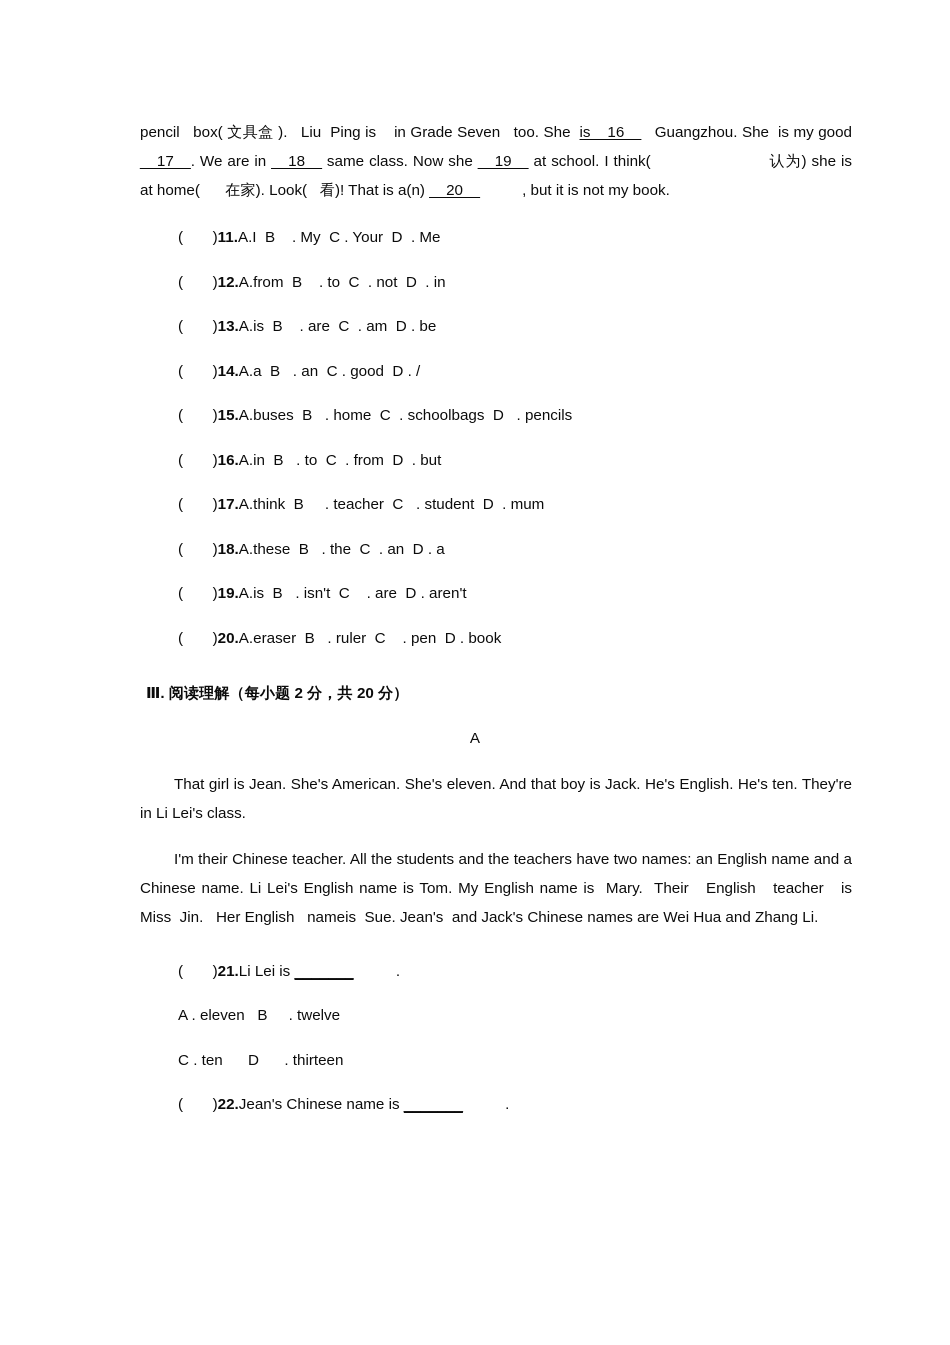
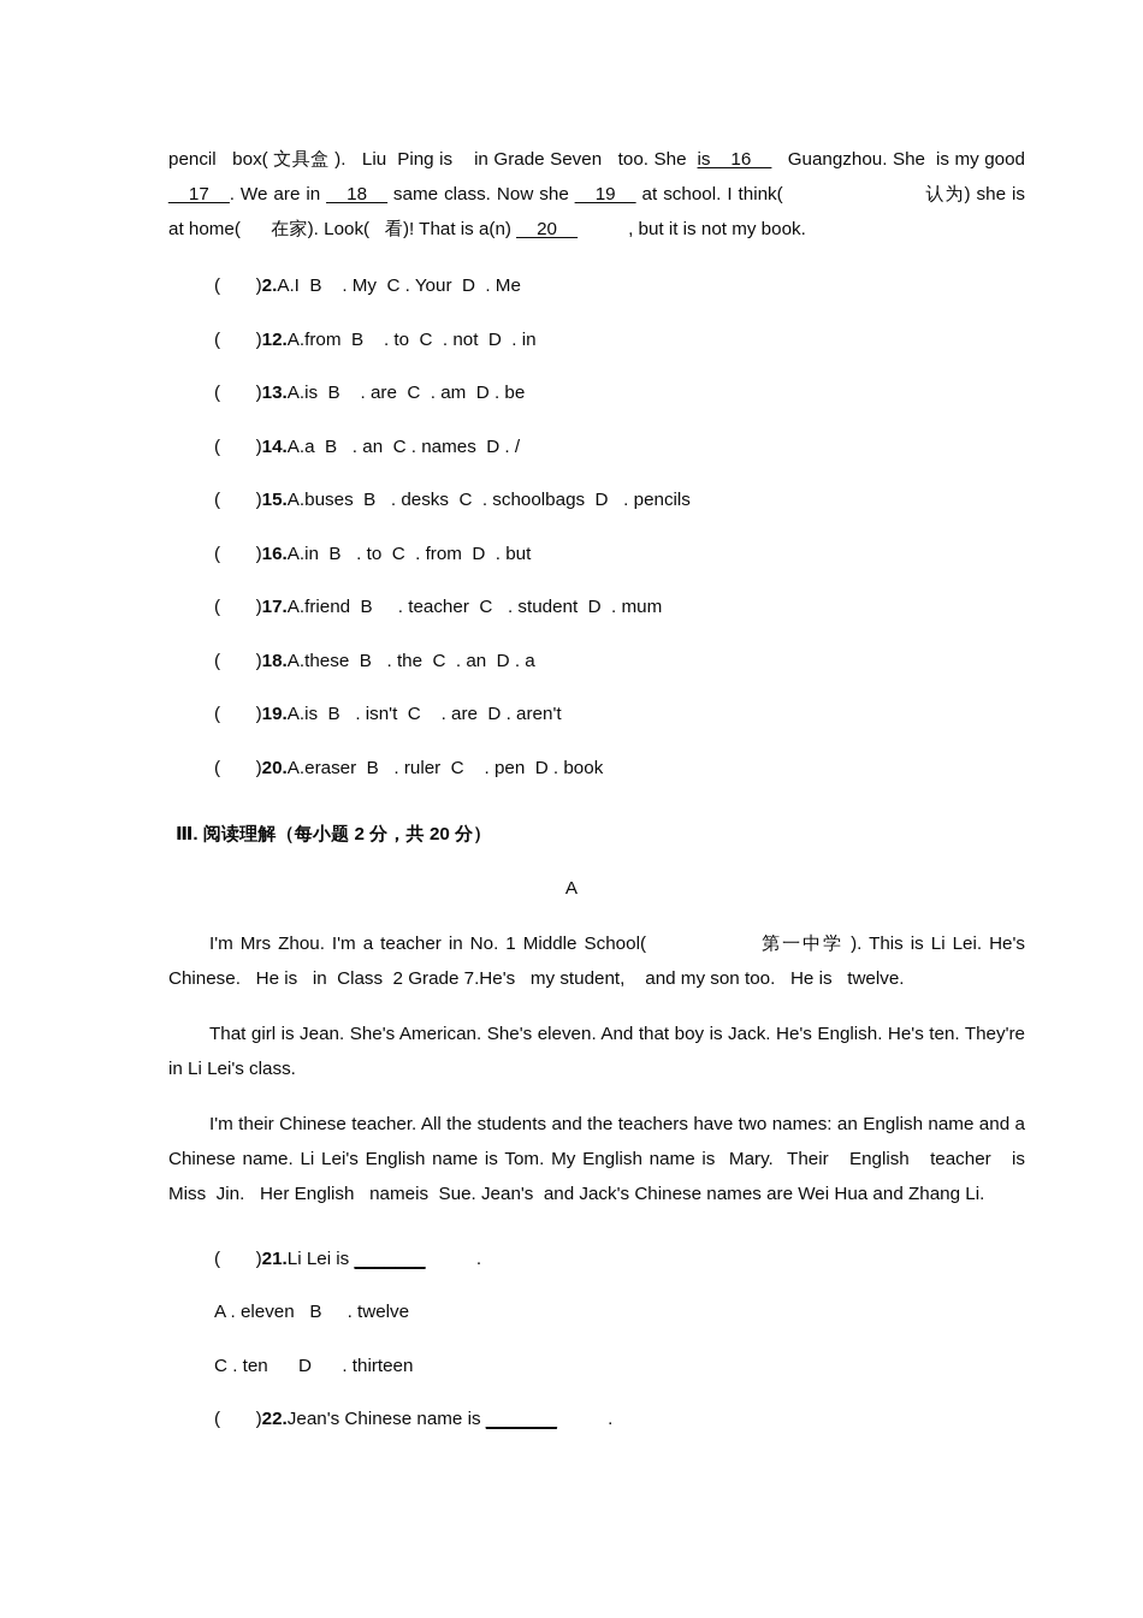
  pencil box( 文具盒 ). Liu Ping is in Grade Seven too. She is__16__ Guangzhou. She is my good __17__. We are in __18__ same class. Now she __19__ at school. I think( 认为) she is at home( 在家). Look( 看)! That is a(n) __20__ , but it is not my book.
- ( )11.A.I B . My C . Your D . Me
+ ( )2.A.I B . My C . Your D . Me
  ( )12.A.from B . to C . not D . in
  ( )13.A.is B . are C . am D . be
- ( )14.A.a B . an C . good D . /
+ ( )14.A.a B . an C . names D . /
- ( )15.A.buses B . home C . schoolbags D . pencils
+ ( )15.A.buses B . desks C . schoolbags D . pencils
  ( )16.A.in B . to C . from D . but
- ( )17.A.think B . teacher C . student D . mum
+ ( )17.A.friend B . teacher C . student D . mum
  ( )18.A.these B . the C . an D . a
  ( )19.A.is B . isn't C . are D . aren't
  ( )20.A.eraser B . ruler C . pen D . book
  Ⅲ. 阅读理解（每小题 2 分，共 20 分）
  A
+ I'm Mrs Zhou. I'm a teacher in No. 1 Middle School( 第一中学 ). This is Li Lei. He's Chinese. He is in Class 2 Grade 7.He's my student, and my son too. He is twelve.
  That girl is Jean. She's American. She's eleven. And that boy is Jack. He's English. He's ten. They're in Li Lei's class.
  I'm their Chinese teacher. All the students and the teachers have two names: an English name and a Chinese name. Li Lei's English name is Tom. My English name is Mary. Their English teacher is Miss Jin. Her English nameis Sue. Jean's and Jack's Chinese names are Wei Hua and Zhang Li.
  ( )21.Li Lei is _______ .
  A . eleven B . twelve
  C . ten D . thirteen
  ( )22.Jean's Chinese name is _______ .
